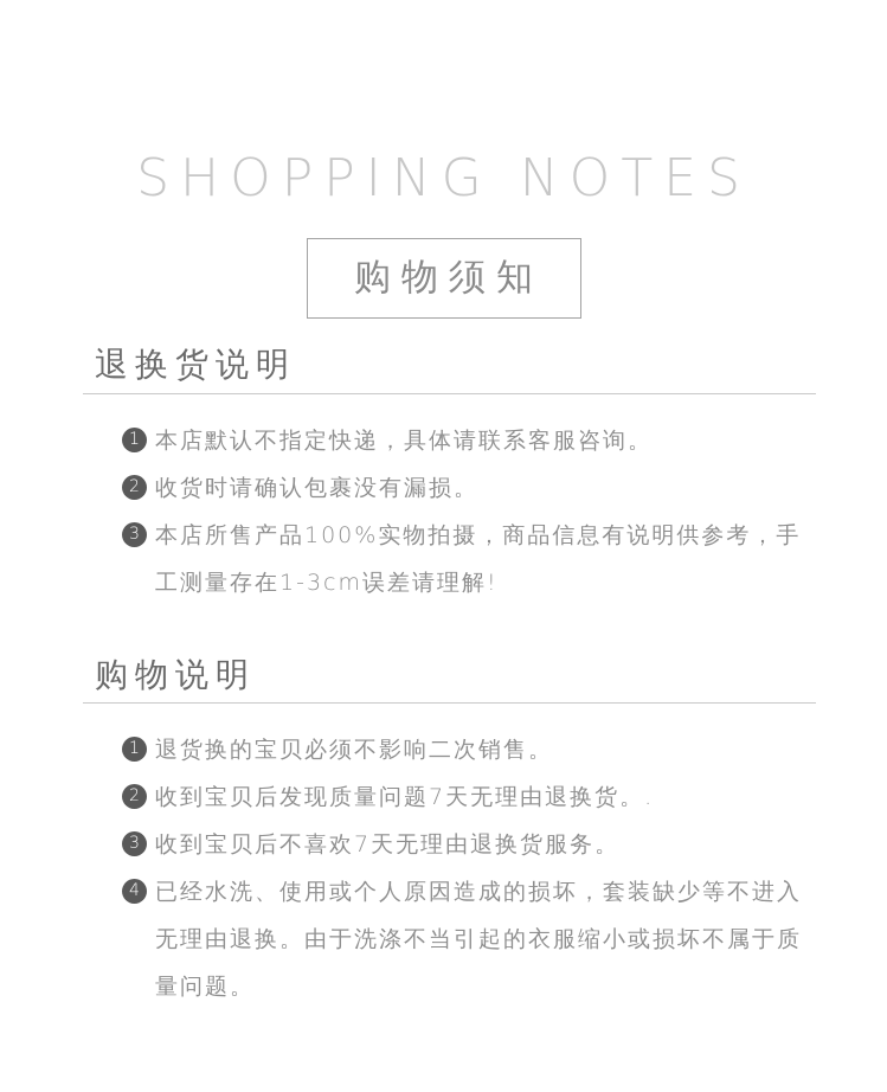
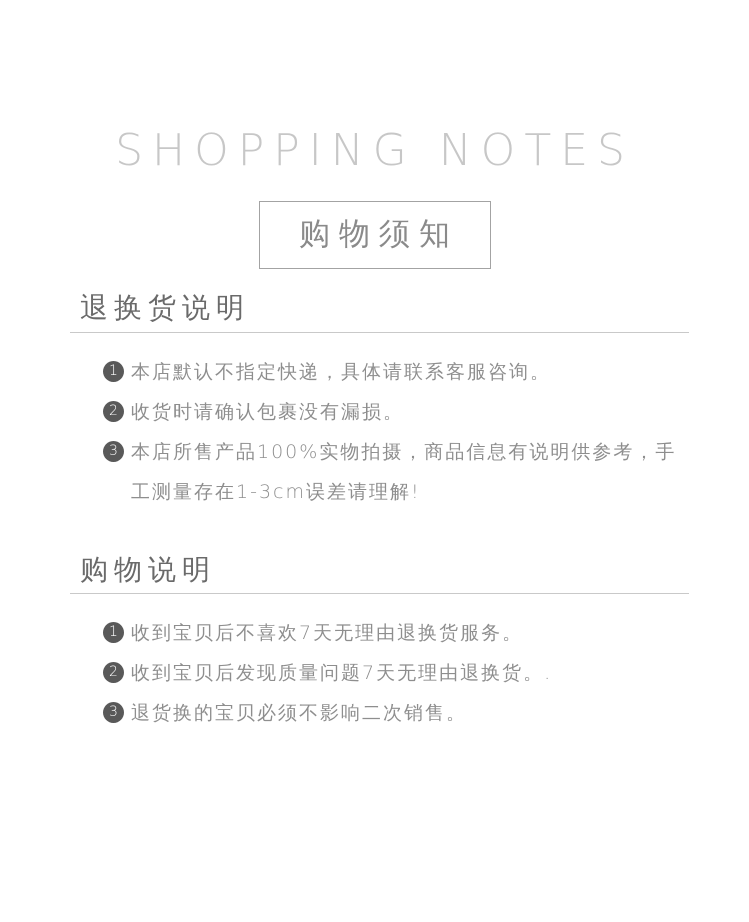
  SHOPPING NOTES
  购物须知
  退换货说明
  1
  本店默认不指定快递，具体请联系客服咨询。
  2
  收货时请确认包裹没有漏损。
  3
  本店所售产品100%实物拍摄，商品信息有说明供参考，手工测量存在1-3cm误差请理解!
  购物说明
  1
- 退货换的宝贝必须不影响二次销售。
+ 收到宝贝后不喜欢7天无理由退换货服务。
  2
  收到宝贝后发现质量问题7天无理由退换货。.
  3
- 收到宝贝后不喜欢7天无理由退换货服务。
+ 退货换的宝贝必须不影响二次销售。
- 4
- 已经水洗、使用或个人原因造成的损坏，套装缺少等不进入无理由退换。由于洗涤不当引起的衣服缩小或损坏不属于质量问题。
